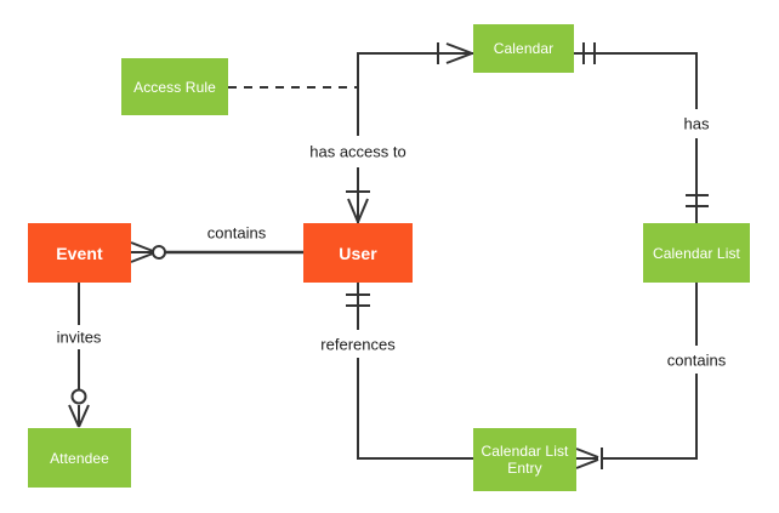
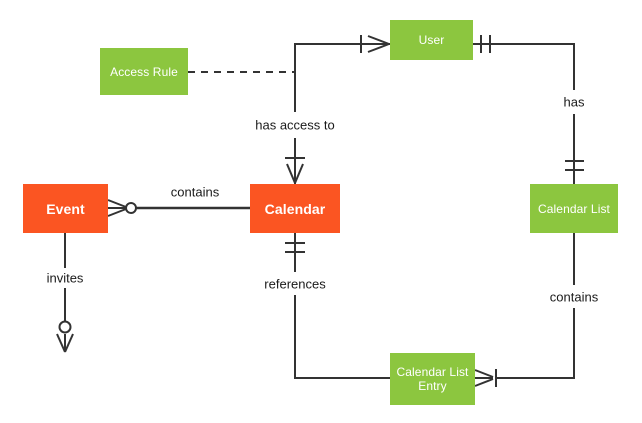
  Access Rule
- Calendar
+ User
  Event
- User
+ Calendar
  Calendar List
- Attendee
  Calendar List Entry
  has access to
  contains
  has
  invites
  references
  contains
